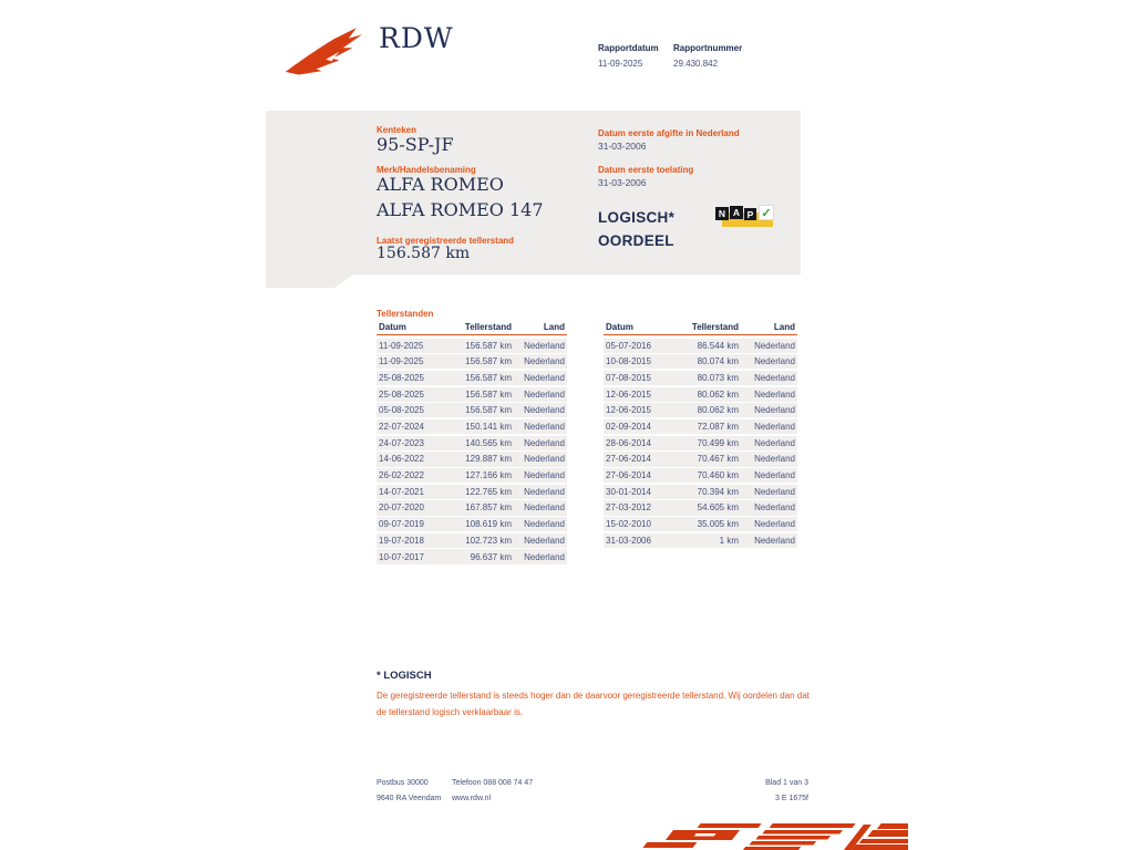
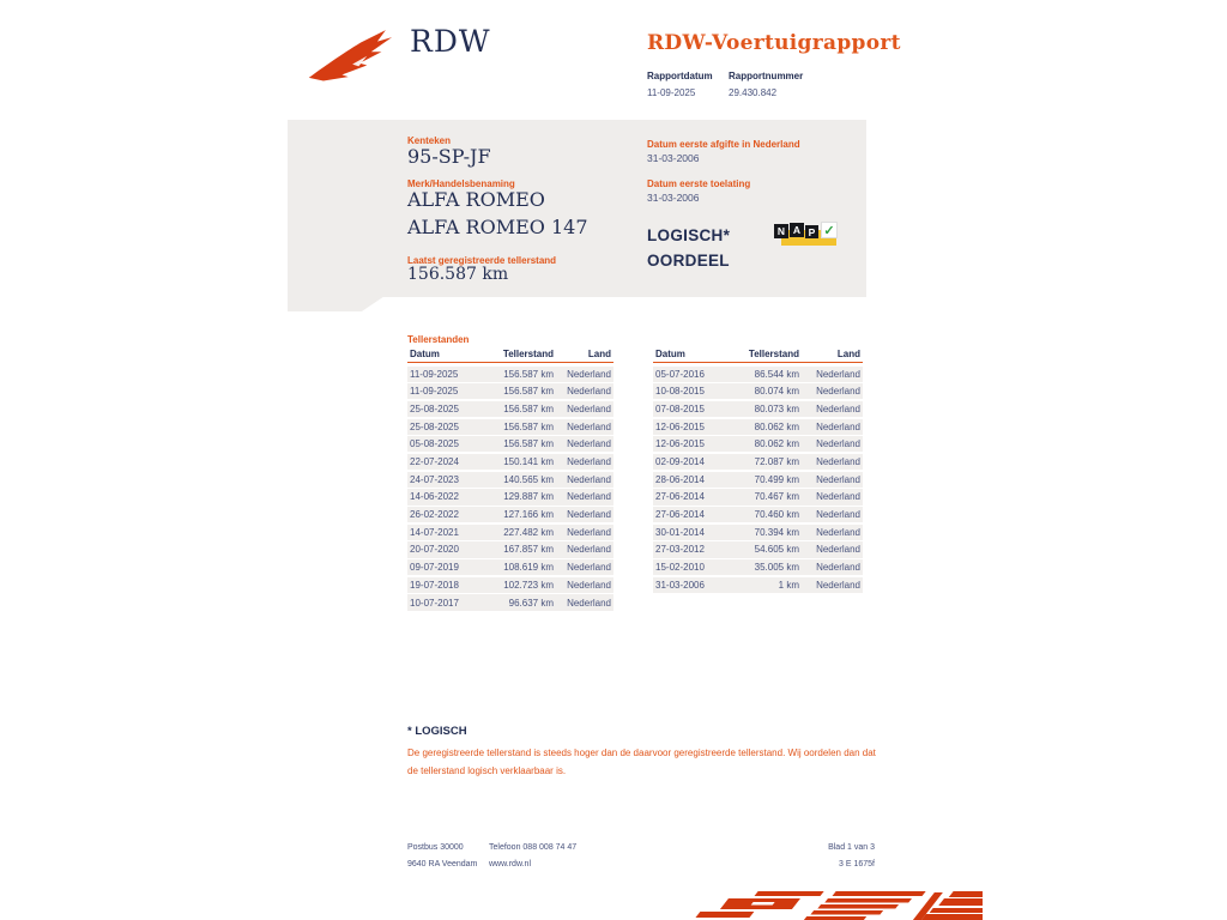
  RDW
+ RDW-Voertuigrapport
  Rapportdatum
  11-09-2025
  Rapportnummer
  29.430.842
  Kenteken
  95-SP-JF
  Merk/Handelsbenaming
  ALFA ROMEO ALFA ROMEO 147
  Laatst geregistreerde tellerstand
  156.587 km
  Datum eerste afgifte in Nederland
  31-03-2006
  Datum eerste toelating
  31-03-2006
  LOGISCH*
  OORDEEL
  N
  A
  P
  ✓
  Tellerstanden
  Datum
  Tellerstand
  Land
  11-09-2025
  156.587 km
  Nederland
  11-09-2025
  156.587 km
  Nederland
  25-08-2025
  156.587 km
  Nederland
  25-08-2025
  156.587 km
  Nederland
  05-08-2025
  156.587 km
  Nederland
  22-07-2024
  150.141 km
  Nederland
  24-07-2023
  140.565 km
  Nederland
  14-06-2022
  129.887 km
  Nederland
  26-02-2022
  127.166 km
  Nederland
  14-07-2021
- 122.765 km
+ 227.482 km
  Nederland
  20-07-2020
  167.857 km
  Nederland
  09-07-2019
  108.619 km
  Nederland
  19-07-2018
  102.723 km
  Nederland
  10-07-2017
  96.637 km
  Nederland
  Datum
  Tellerstand
  Land
  05-07-2016
  86.544 km
  Nederland
  10-08-2015
  80.074 km
  Nederland
  07-08-2015
  80.073 km
  Nederland
  12-06-2015
  80.062 km
  Nederland
  12-06-2015
  80.062 km
  Nederland
  02-09-2014
  72.087 km
  Nederland
  28-06-2014
  70.499 km
  Nederland
  27-06-2014
  70.467 km
  Nederland
  27-06-2014
  70.460 km
  Nederland
  30-01-2014
  70.394 km
  Nederland
  27-03-2012
  54.605 km
  Nederland
  15-02-2010
  35.005 km
  Nederland
  31-03-2006
  1 km
  Nederland
  * LOGISCH
  De geregistreerde tellerstand is steeds hoger dan de daarvoor geregistreerde tellerstand. Wij oordelen dan dat de tellerstand logisch verklaarbaar is.
